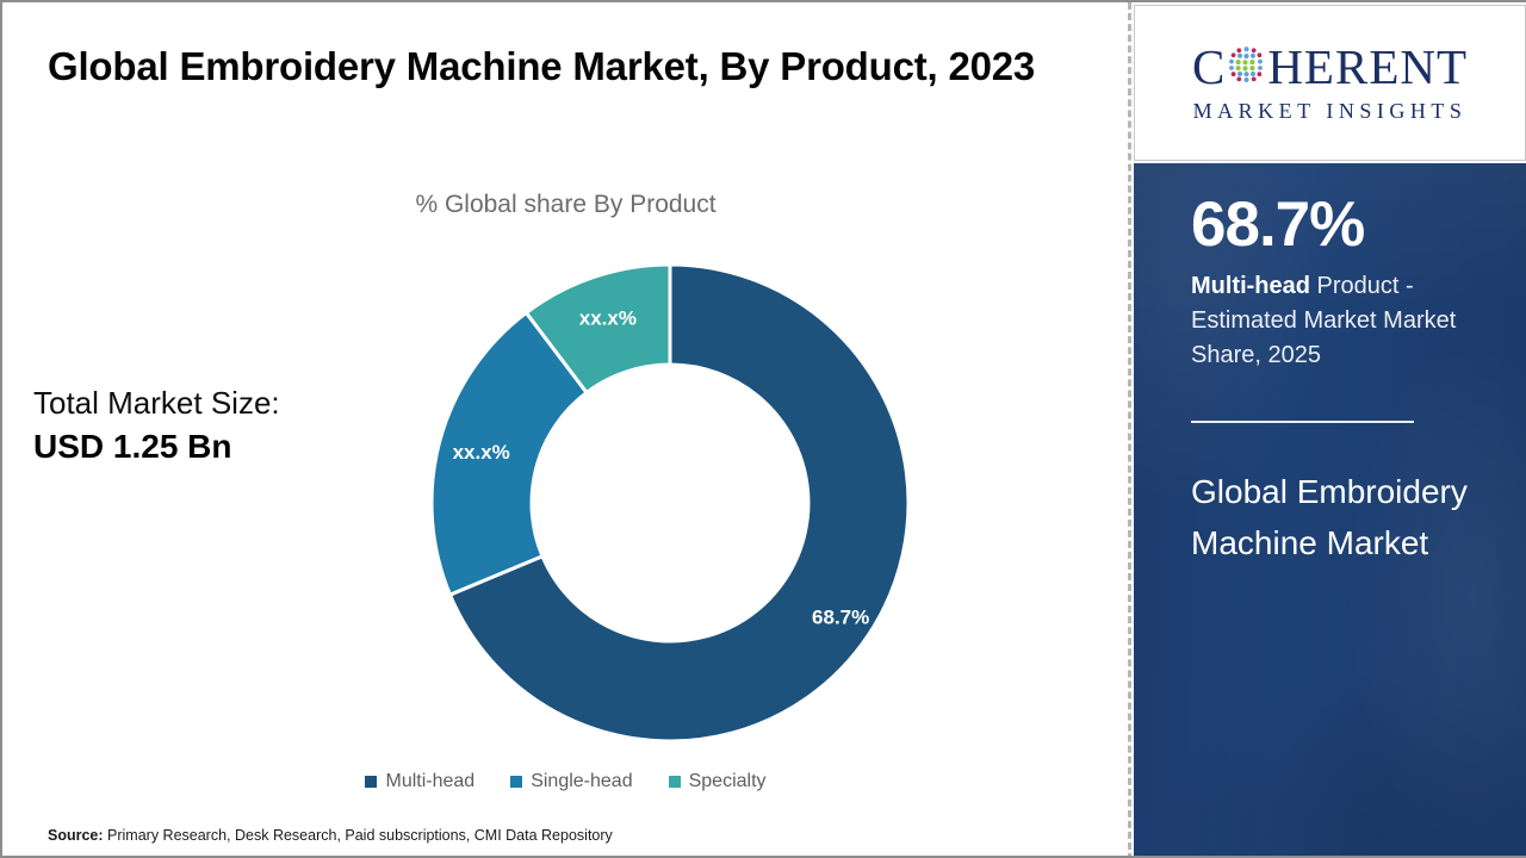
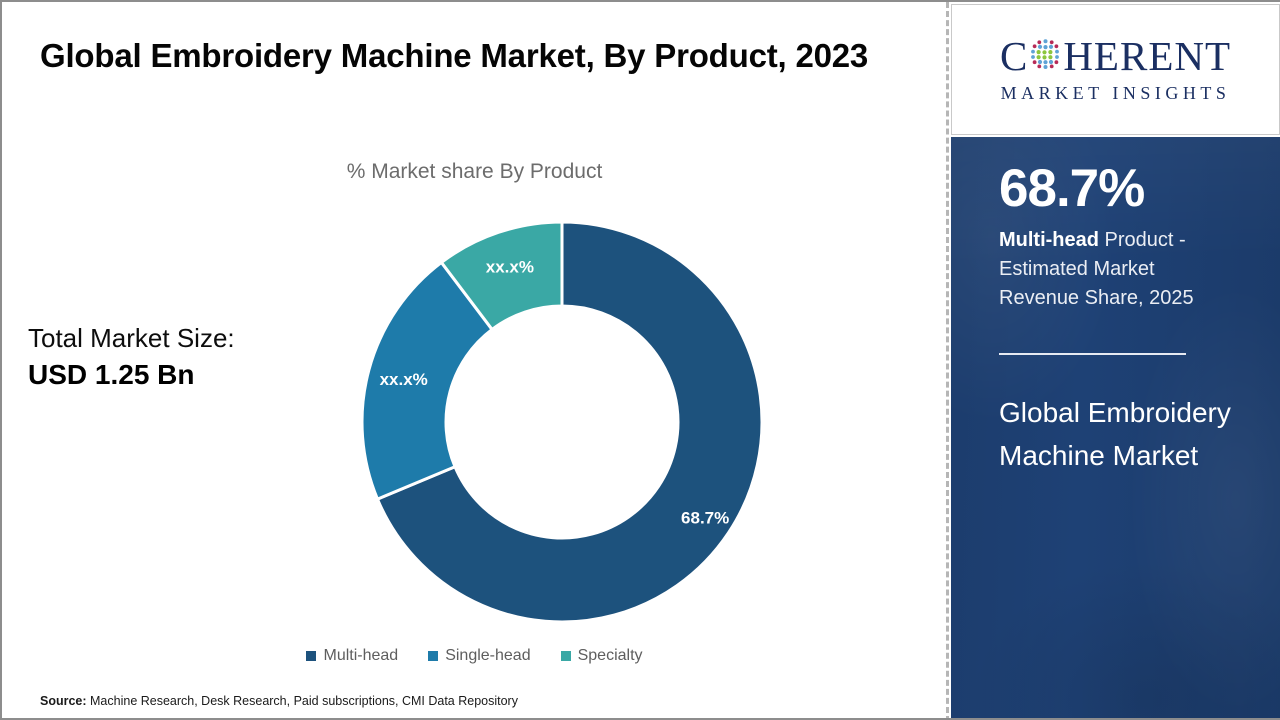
  Global Embroidery Machine Market, By Product, 2023
- % Global share By Product
+ % Market share By Product
  Total Market Size:
  USD 1.25 Bn
  68.7%
  xx.x%
  xx.x%
  Multi-head
  Single-head
  Specialty
- Source: Primary Research, Desk Research, Paid subscriptions, CMI Data Repository
+ Source: Machine Research, Desk Research, Paid subscriptions, CMI Data Repository
  C
  HERENT
  MARKET INSIGHTS
  68.7%
- Multi-head Product - Estimated Market Market Share, 2025
+ Multi-head Product - Estimated Market Revenue Share, 2025
  Global Embroidery Machine Market
